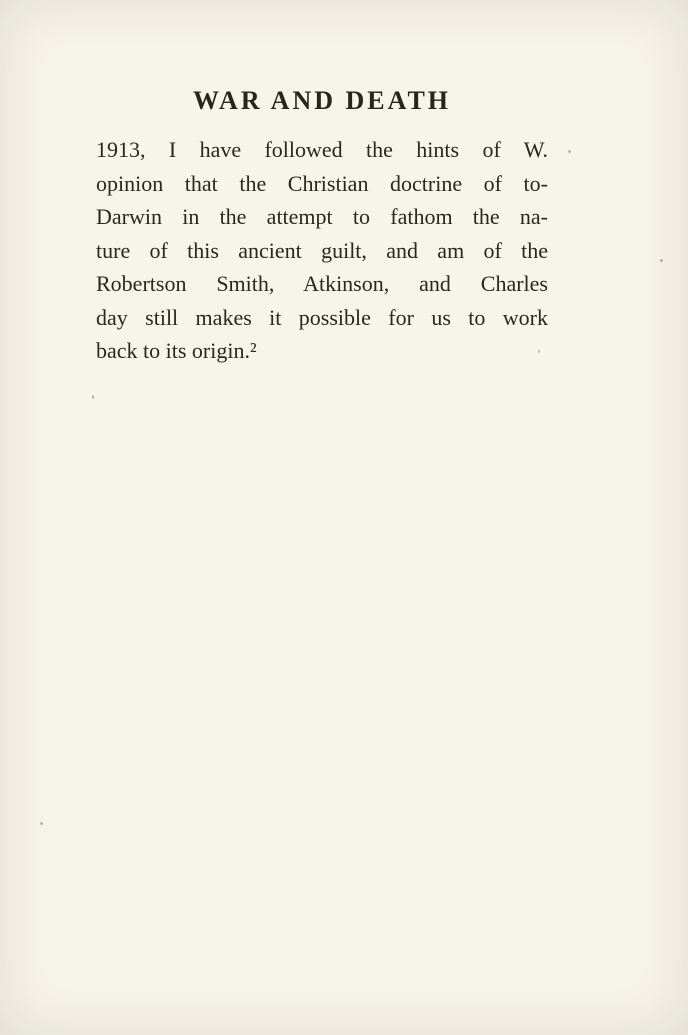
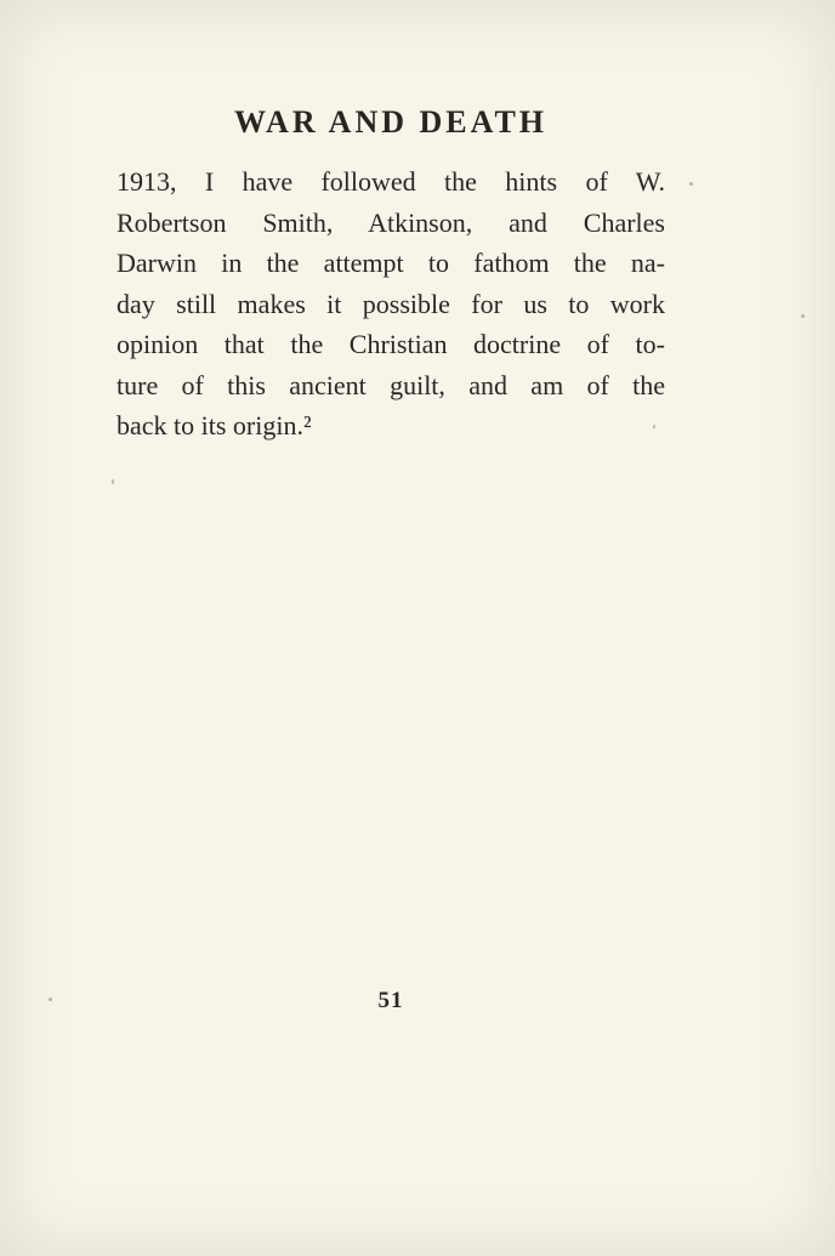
  WAR AND DEATH
  1913, I have followed the hints of W.
- opinion that the Christian doctrine of to-
+ Robertson Smith, Atkinson, and Charles
  Darwin in the attempt to fathom the na-
- ture of this ancient guilt, and am of the
+ day still makes it possible for us to work
- Robertson Smith, Atkinson, and Charles
+ opinion that the Christian doctrine of to-
- day still makes it possible for us to work
+ ture of this ancient guilt, and am of the
  back to its origin.²
+ 51
